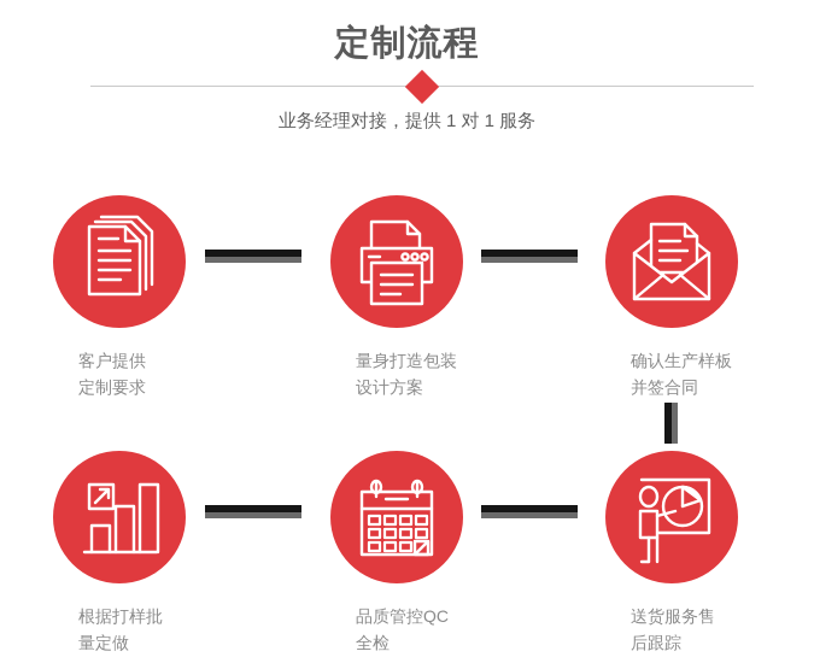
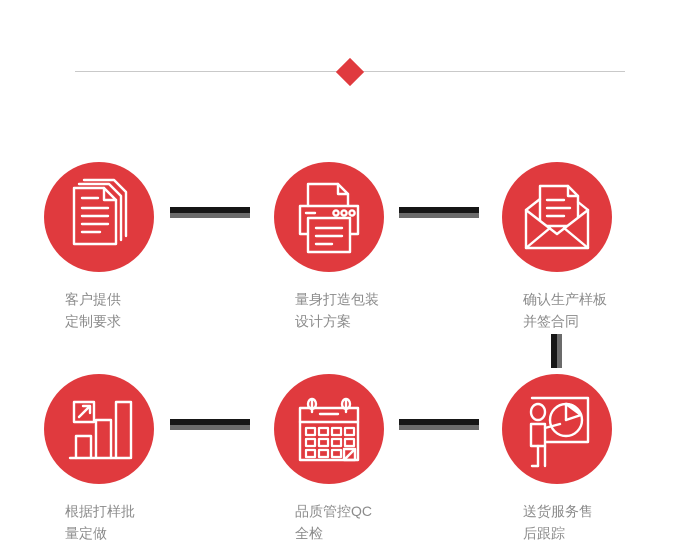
- 定制流程
- 业务经理对接，提供 1 对 1 服务
  客户提供
  定制要求
  量身打造包装
  设计方案
  确认生产样板
  并签合同
  根据打样批
  量定做
  品质管控QC
  全检
  送货服务售
  后跟踪
